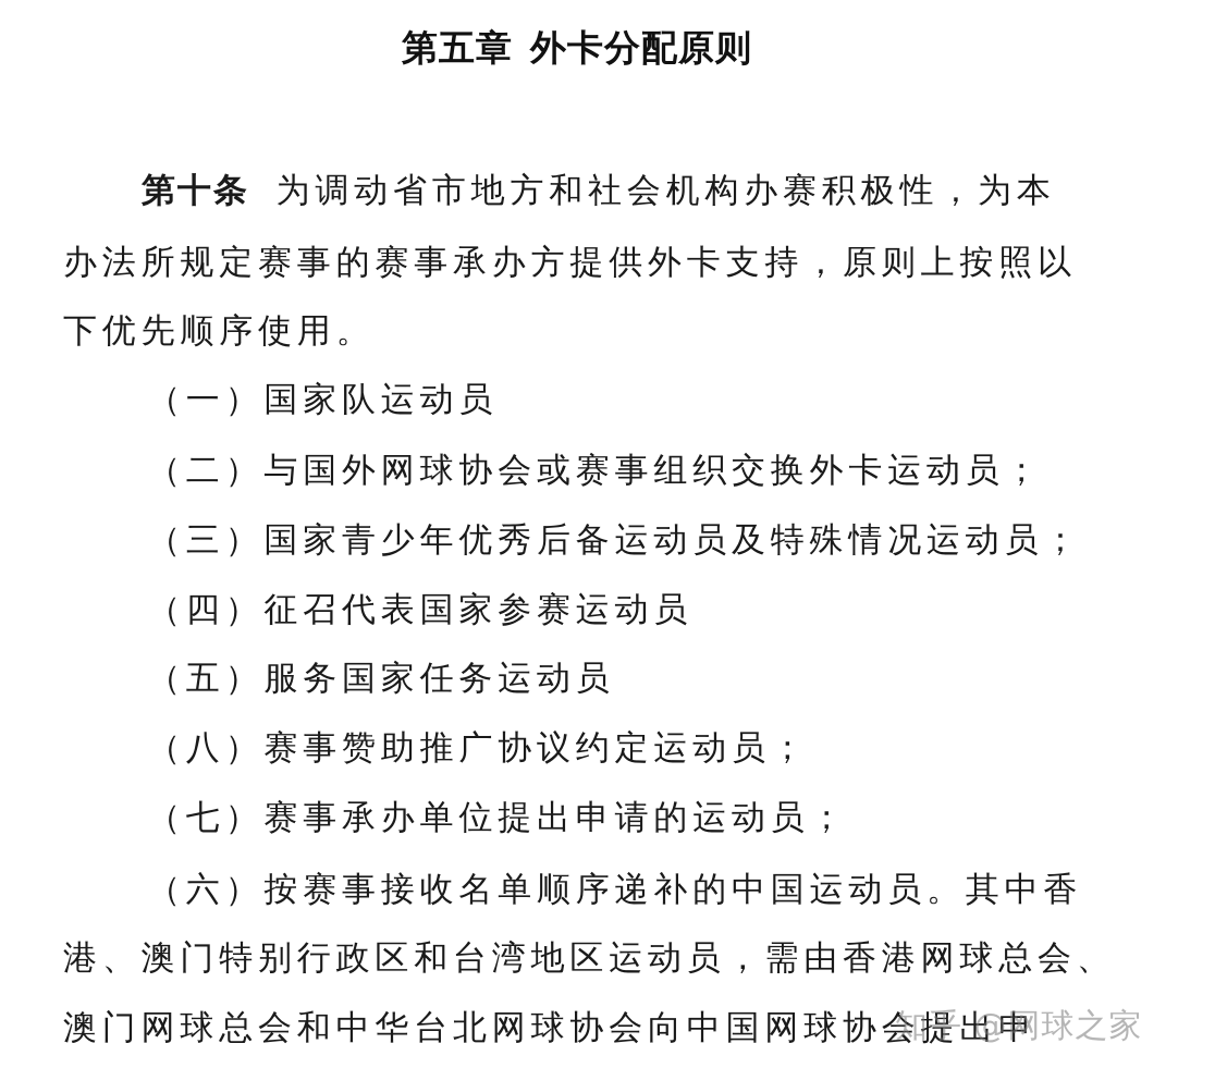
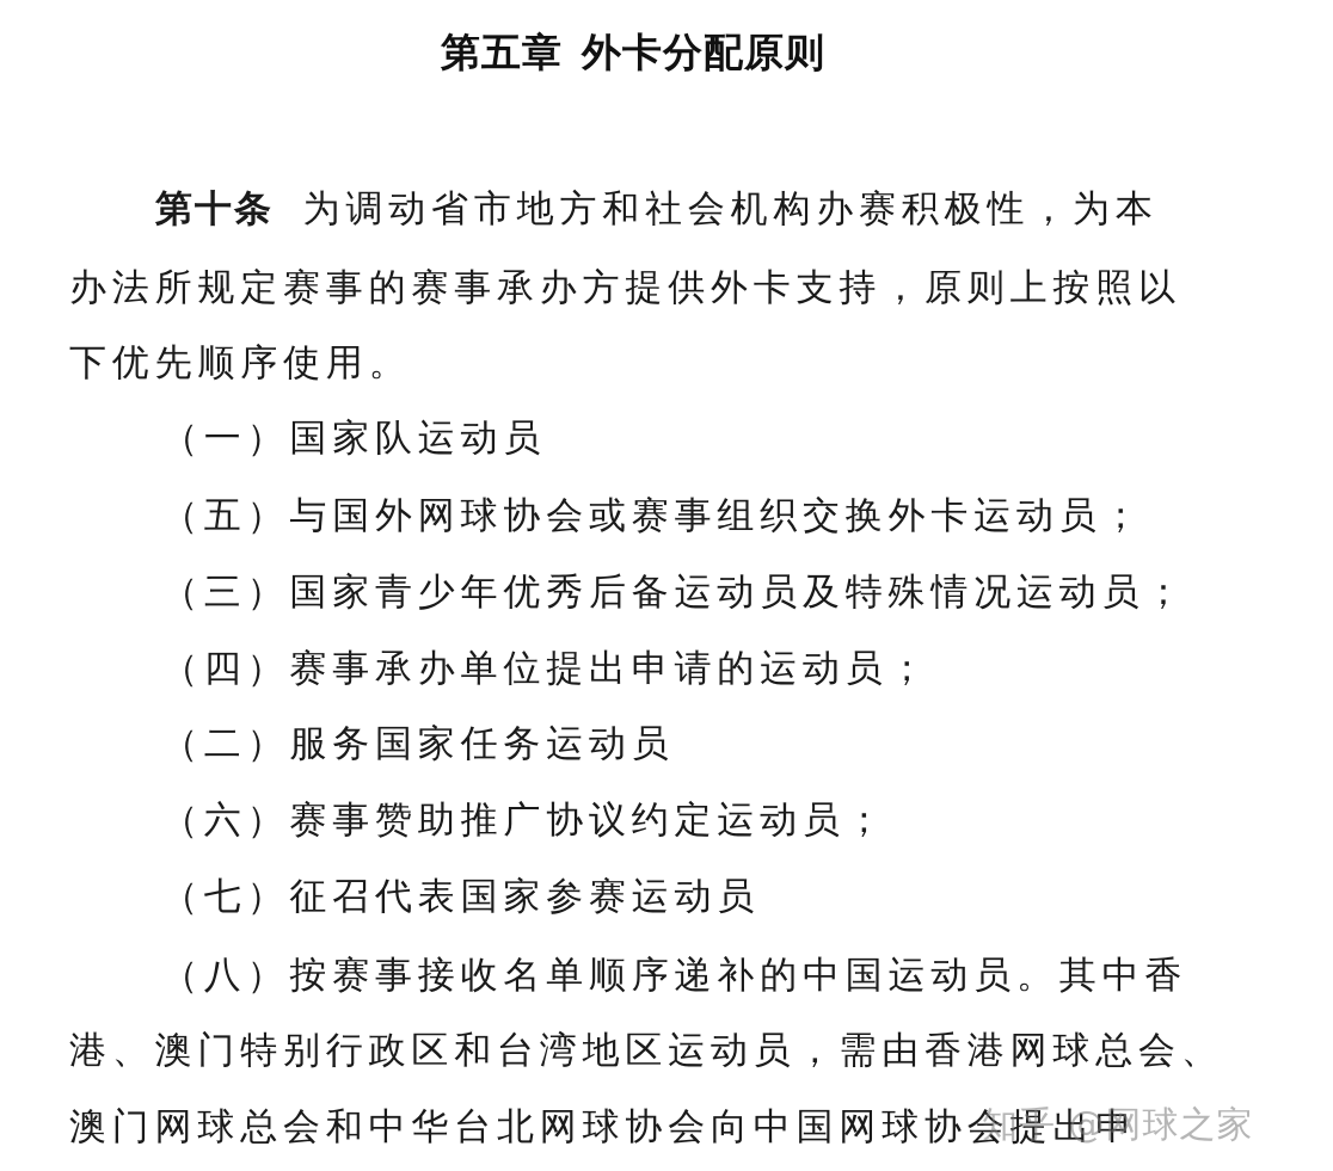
  第五章 外卡分配原则
  第十条 为调动省市地方和社会机构办赛积极性，为本
  办法所规定赛事的赛事承办方提供外卡支持，原则上按照以
  下优先顺序使用。
  （一）国家队运动员
- （二）与国外网球协会或赛事组织交换外卡运动员；
+ （五）与国外网球协会或赛事组织交换外卡运动员；
  （三）国家青少年优秀后备运动员及特殊情况运动员；
- （四）征召代表国家参赛运动员
+ （四）赛事承办单位提出申请的运动员；
- （五）服务国家任务运动员
+ （二）服务国家任务运动员
- （八）赛事赞助推广协议约定运动员；
+ （六）赛事赞助推广协议约定运动员；
- （七）赛事承办单位提出申请的运动员；
+ （七）征召代表国家参赛运动员
- （六）按赛事接收名单顺序递补的中国运动员。其中香
+ （八）按赛事接收名单顺序递补的中国运动员。其中香
  港、澳门特别行政区和台湾地区运动员，需由香港网球总会、
  澳门网球总会和中华台北网球协会向中国网球协会提出申
  知乎 @网球之家
